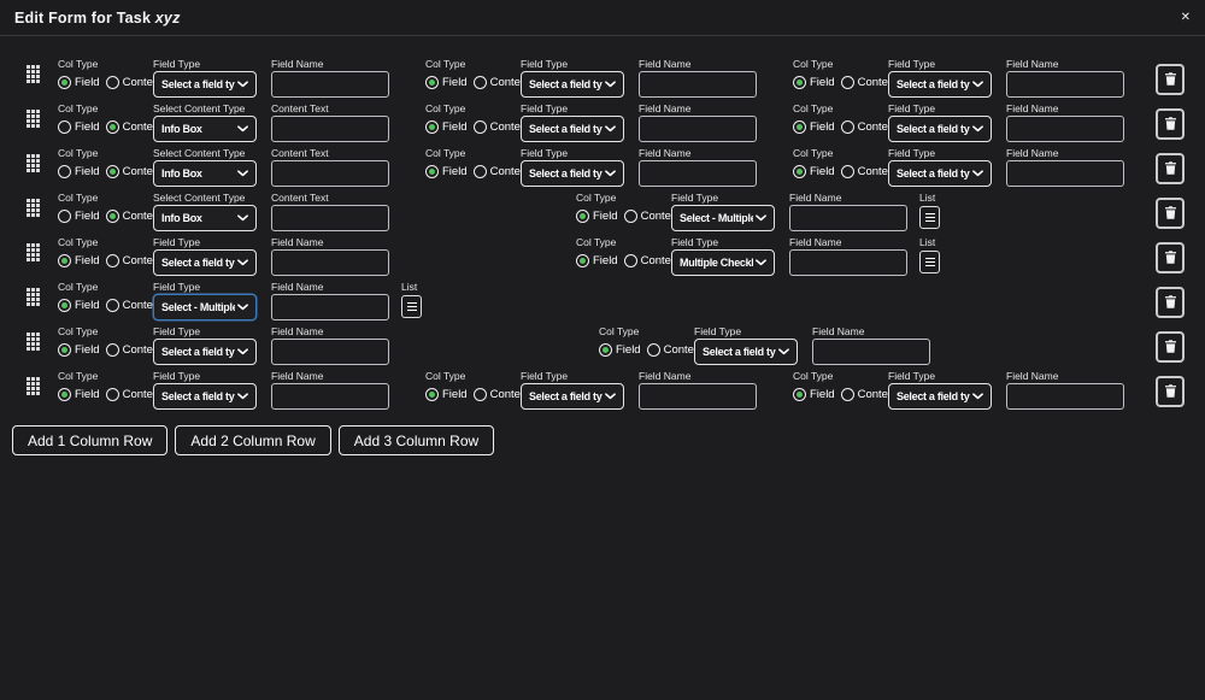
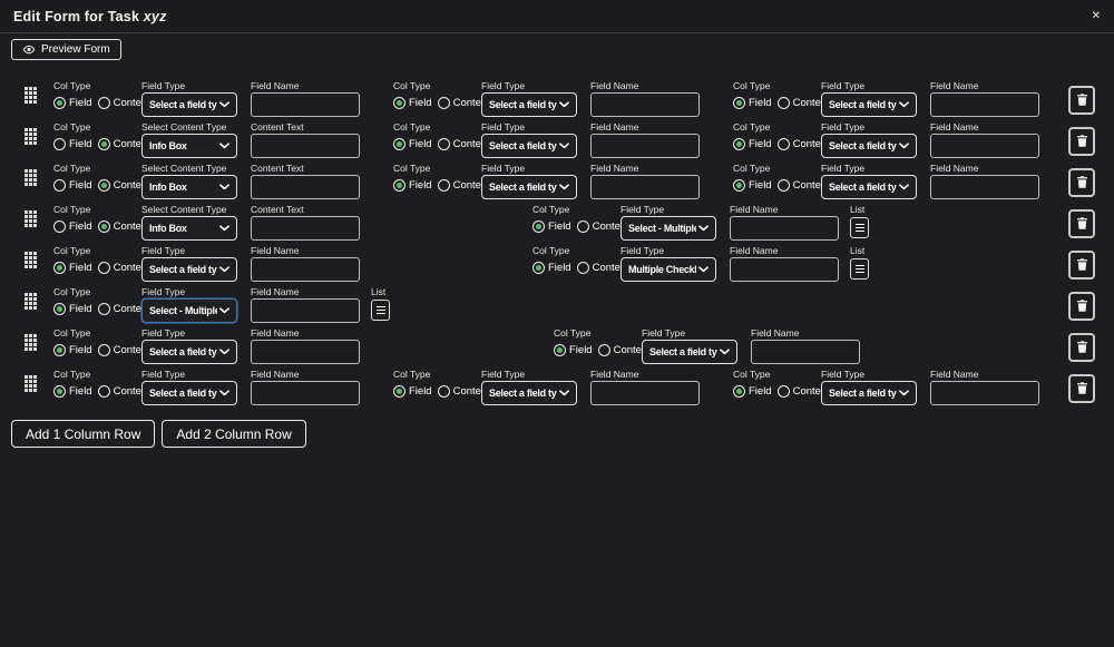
  Edit Form for Task xyz
  ✕
+ Preview Form
  Col Type
  Field
  Conte
  Field Type
  Select a field ty
  Field Name
  Col Type
  Field
  Conte
  Field Type
  Select a field ty
  Field Name
  Col Type
  Field
  Conte
  Field Type
  Select a field ty
  Field Name
  Col Type
  Field
  Conte
  Select Content Type
  Info Box
  Content Text
  Col Type
  Field
  Conte
  Field Type
  Select a field ty
  Field Name
  Col Type
  Field
  Conte
  Field Type
  Select a field ty
  Field Name
  Col Type
  Field
  Conte
  Select Content Type
  Info Box
  Content Text
  Col Type
  Field
  Conte
  Field Type
  Select a field ty
  Field Name
  Col Type
  Field
  Conte
  Field Type
  Select a field ty
  Field Name
  Col Type
  Field
  Conte
  Select Content Type
  Info Box
  Content Text
  Col Type
  Field
  Conte
  Field Type
  Select - Multipl
  Field Name
  List
  Col Type
  Field
  Conte
  Field Type
  Select a field ty
  Field Name
  Col Type
  Field
  Conte
  Field Type
  Multiple Check
  Field Name
  List
  Col Type
  Field
  Conte
  Field Type
  Select - Multipl
  Field Name
  List
  Col Type
  Field
  Conte
  Field Type
  Select a field ty
  Field Name
  Col Type
  Field
  Conte
  Field Type
  Select a field ty
  Field Name
  Col Type
  Field
  Conte
  Field Type
  Select a field ty
  Field Name
  Col Type
  Field
  Conte
  Field Type
  Select a field ty
  Field Name
  Col Type
  Field
  Conte
  Field Type
  Select a field ty
  Field Name
  Add 1 Column Row
  Add 2 Column Row
- Add 3 Column Row
